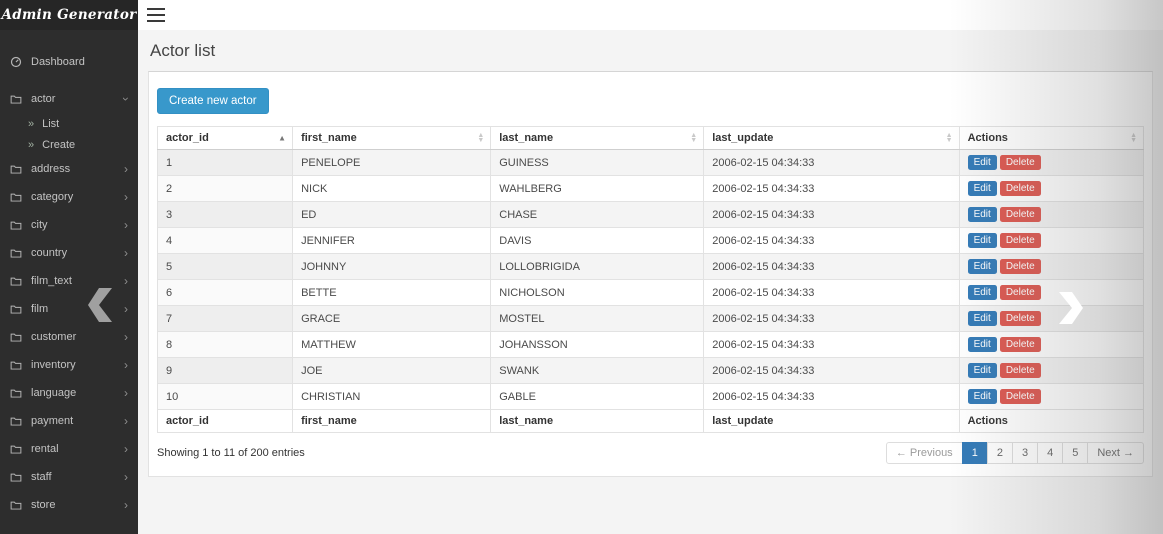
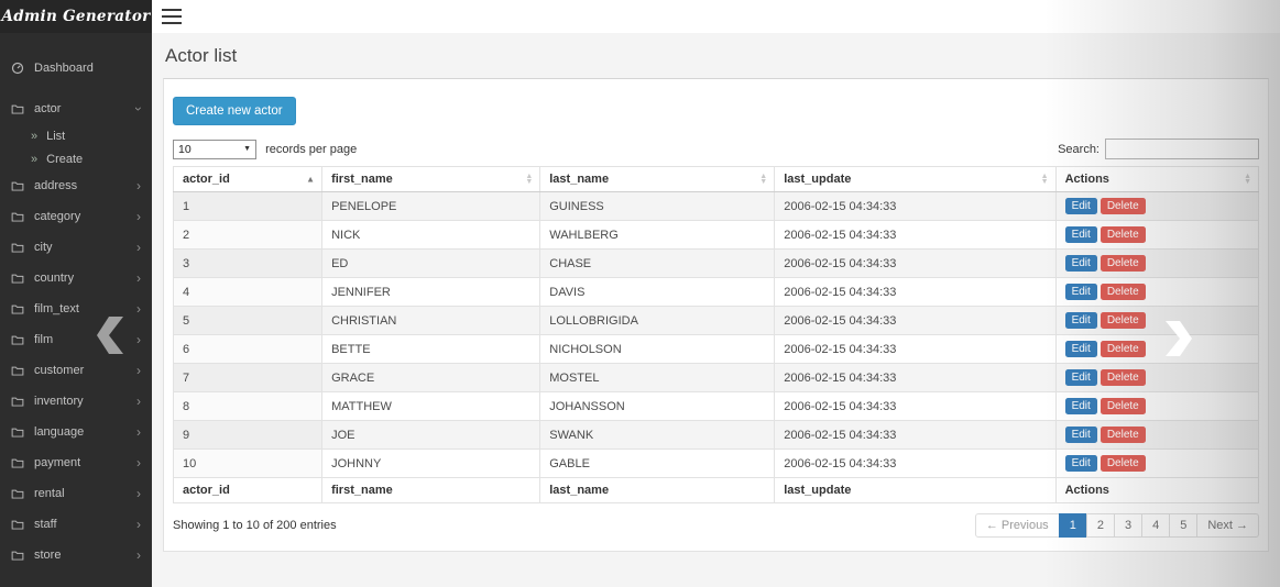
  Admin Generator
  Dashboard
  actor
  »
  List
  »
  Create
  address
  ›
  category
  ›
  city
  ›
  country
  ›
  film_text
  ›
  film
  ›
  customer
  ›
  inventory
  ›
  language
  ›
  payment
  ›
  rental
  ›
  staff
  ›
  store
  ›
  Actor list
  Create new actor
+ 10
+ records per page
  actor_id ▲	first_name	last_name	last_update
  1	PENELOPE	GUINESS	2006-02-15 04:34:33
  2	NICK	WAHLBERG	2006-02-15 04:34:33
  3	ED	CHASE	2006-02-15 04:34:33
  4	JENNIFER	DAVIS	2006-02-15 04:34:33
- 5	JOHNNY	LOLLOBRIGIDA	2006-02-15 04:34:33
+ 5	CHRISTIAN	LOLLOBRIGIDA	2006-02-15 04:34:33
  6	BETTE	NICHOLSON	2006-02-15 04:34:33
  7	GRACE	MOSTEL	2006-02-15 04:34:33
  8	MATTHEW	JOHANSSON	2006-02-15 04:34:33
  9	JOE	SWANK	2006-02-15 04:34:33
- 10	CHRISTIAN	GABLE	2006-02-15 04:34:33
+ 10	JOHNNY	GABLE	2006-02-15 04:34:33
  actor_id	first_name	last_name	last_update
- Showing 1 to 11 of 200 entries
+ Showing 1 to 10 of 200 entries
  ← Previou
